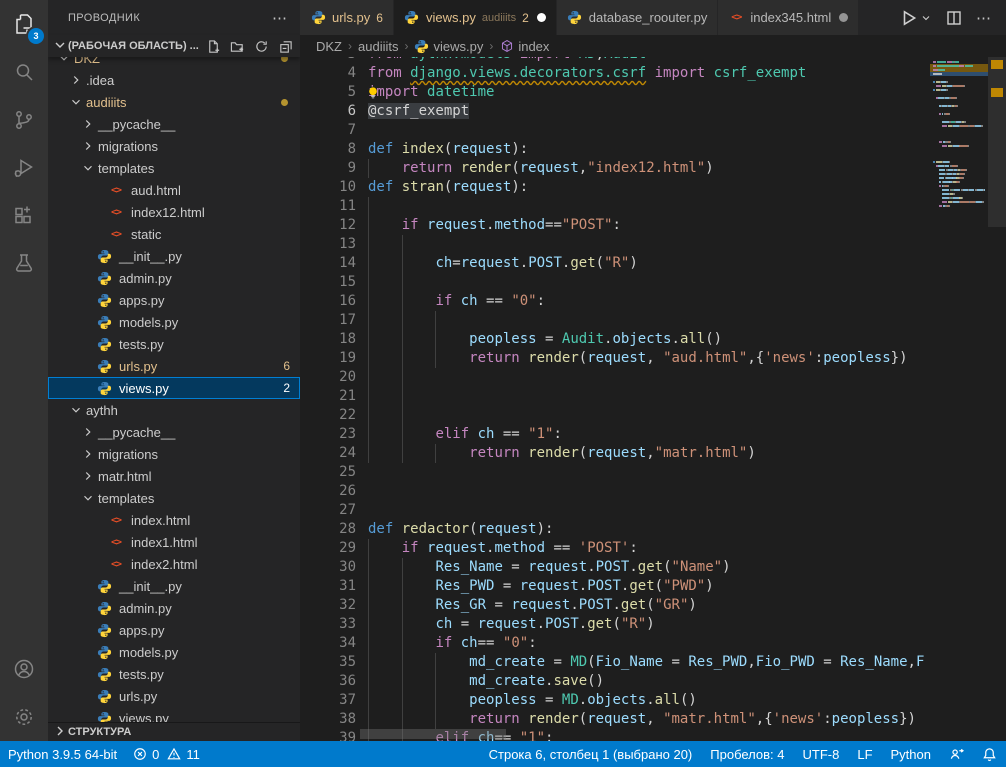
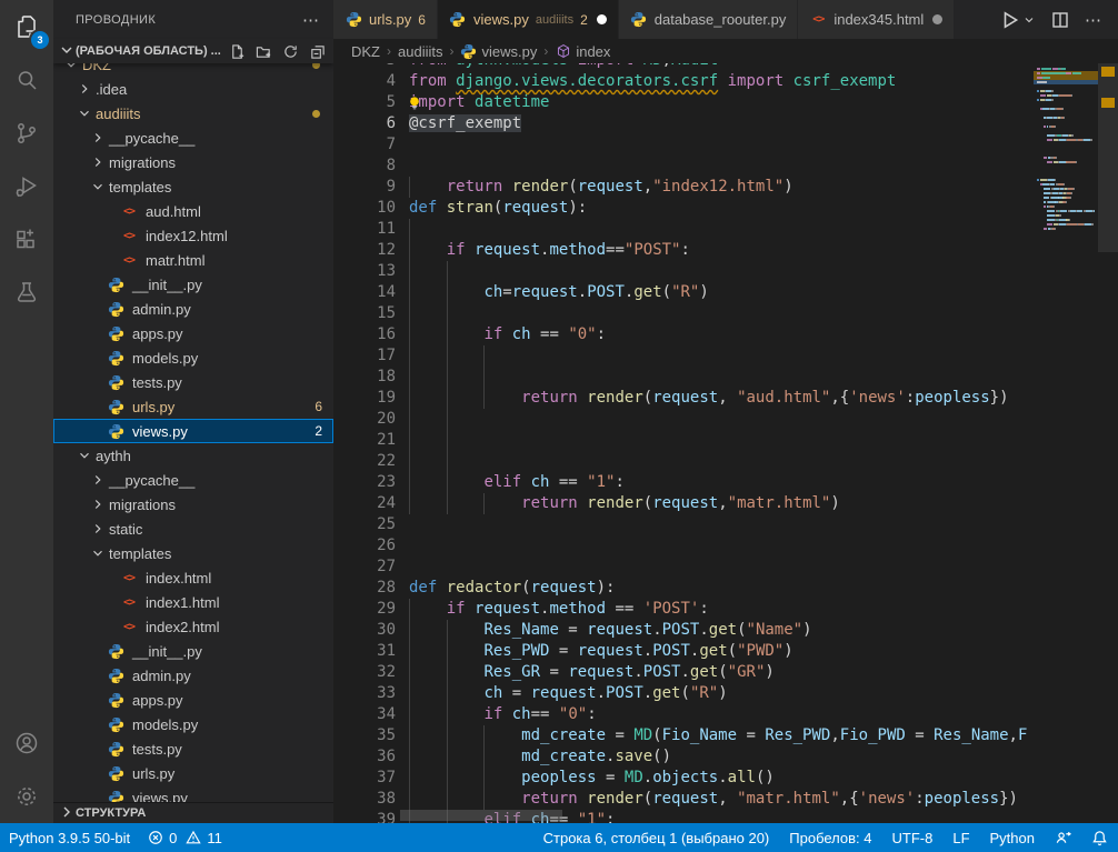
  3
  ПРОВОДНИК
  ⋯
  (РАБОЧАЯ ОБЛАСТЬ) ...
  DKZ
  .idea
  audiiits
  __pycache__
  migrations
  templates
  <>
  aud.html
  <>
  index12.html
  <>
- static
+ matr.html
  __init__.py
  admin.py
  apps.py
  models.py
  tests.py
  urls.py
  6
  views.py
  2
  aythh
  __pycache__
  migrations
- matr.html
+ static
  templates
  <>
  index.html
  <>
  index1.html
  <>
  index2.html
  __init__.py
  admin.py
  apps.py
  models.py
  tests.py
  urls.py
  views.py
  СТРУКТУРА
  urls.py
  6
  views.py
  audiiits
  2
  database_roouter.py
  <>
  index345.html
  ⋯
  DKZ
  ›
  audiiits
  ›
  views.py
  ›
  index
  4
  from django.views.decorators.csrf import csrf_exempt
  5
  mport datetime
  6
  @csrf_exempt
  7
  8
- def index(request):
  9
  return render(request,"index12.html")
  10
  def stran(request):
  11
  12
  if request.method=="POST":
  13
  14
  ch=request.POST.get("R")
  15
  16
  if ch == "0":
  17
  18
- peopless = Audit.objects.all()
  19
  return render(request, "aud.html",{'news':peopless})
  20
  21
  22
  23
  elif ch == "1":
  24
  return render(request,"matr.html")
  25
  26
  27
  28
  def redactor(request):
  29
  if request.method == 'POST':
  30
  Res_Name = request.POST.get("Name")
  31
  Res_PWD = request.POST.get("PWD")
  32
  Res_GR = request.POST.get("GR")
  33
  ch = request.POST.get("R")
  34
  if ch== "0":
  35
  md_create = MD(Fio_Name = Res_PWD,Fio_PWD = Res_Name,F
  36
  md_create.save()
  37
  peopless = MD.objects.all()
  38
  return render(request, "matr.html",{'news':peopless})
  39
  elif ch== "1":
- Python 3.9.5 64-bit
+ Python 3.9.5 50-bit
  0
  11
  Строка 6, столбец 1 (выбрано 20)
  Пробелов: 4
  UTF-8
  LF
  Python
